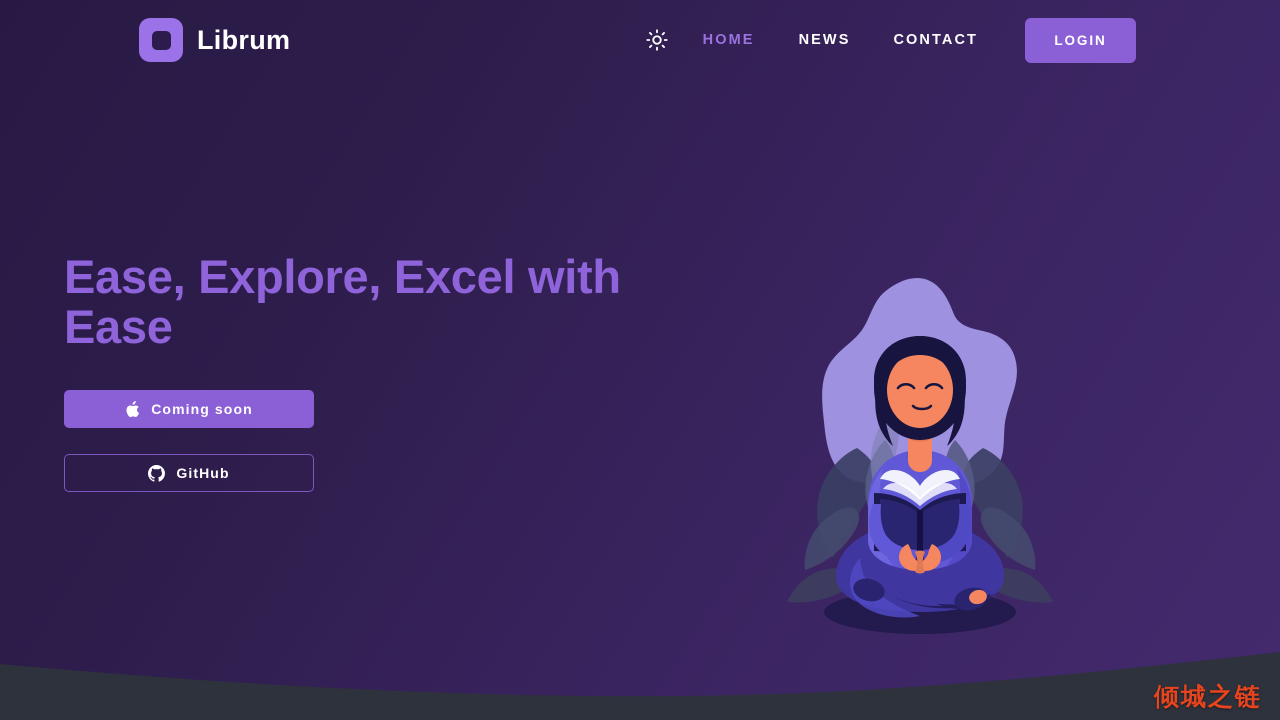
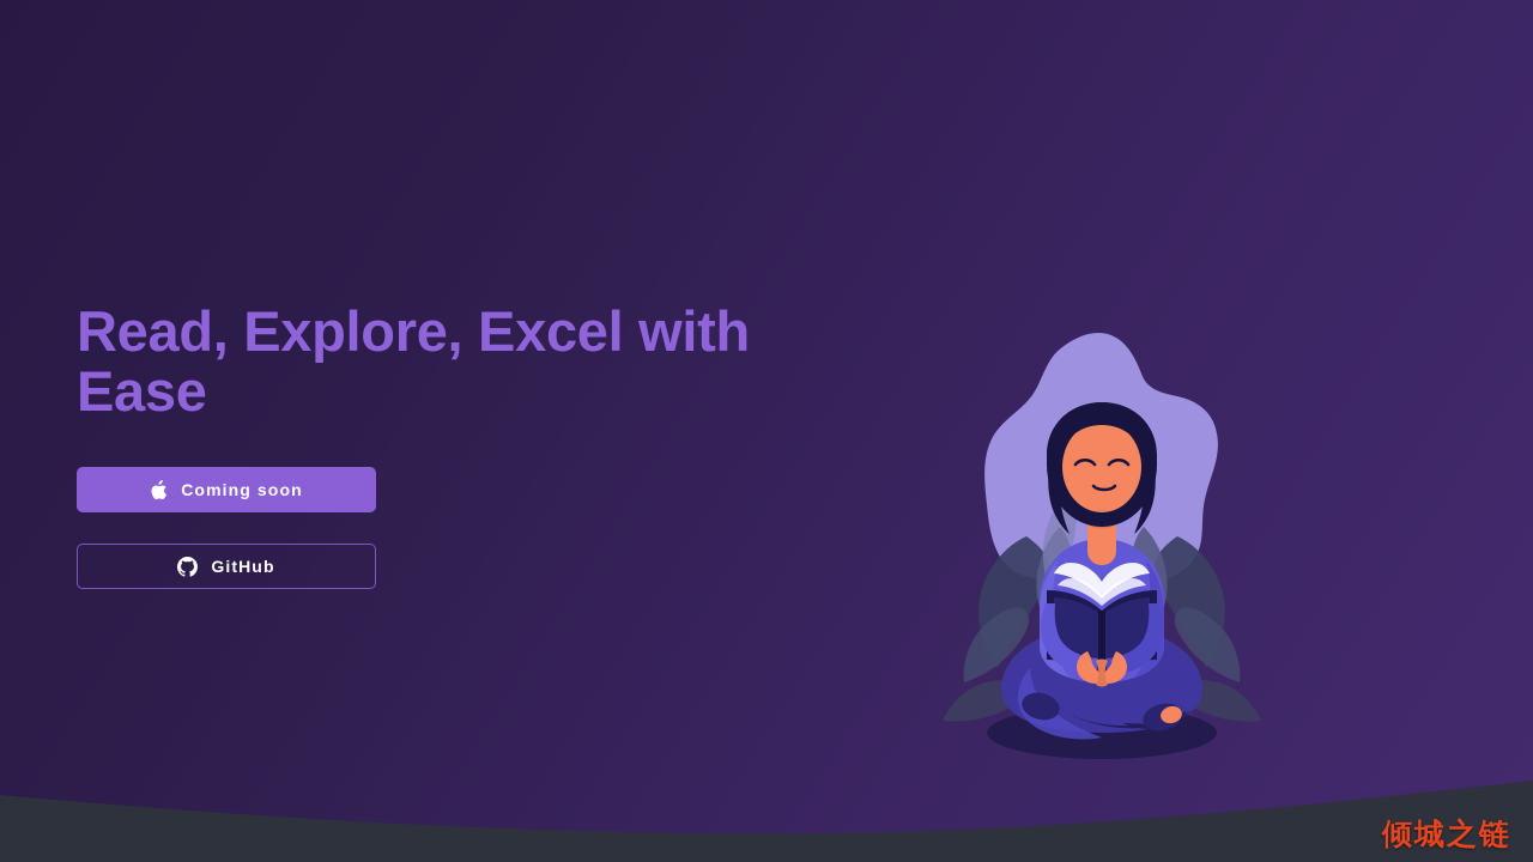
- Librum
- HOME
- NEWS
- CONTACT
- LOGIN
- Ease, Explore, Excel with Ease
+ Read, Explore, Excel with Ease
  Coming soon
  GitHub
  倾城之链
